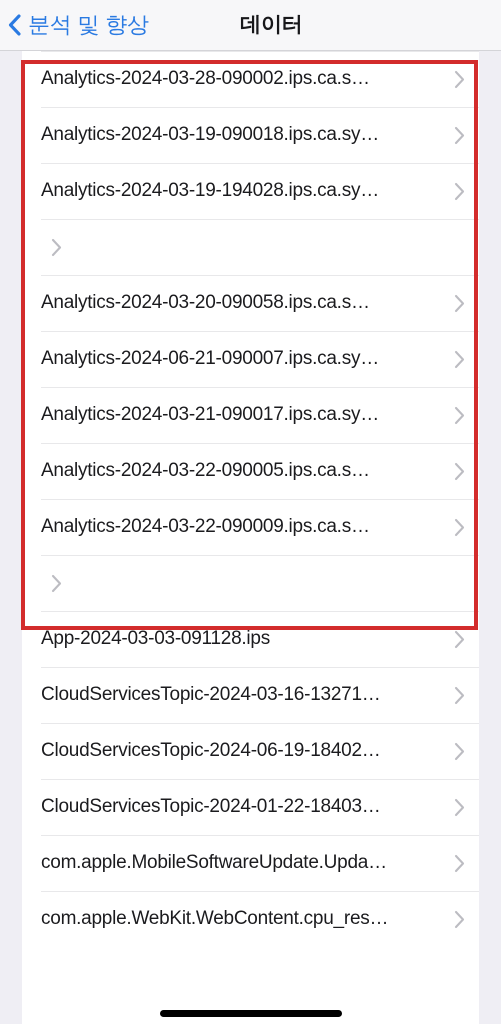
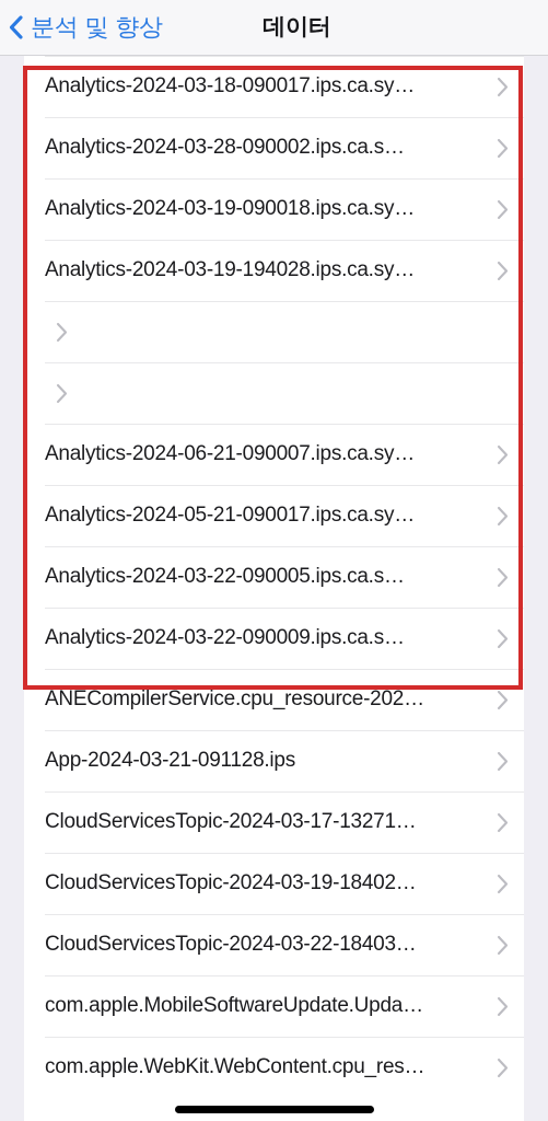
  분석 및 향상
  데이터
+ Analytics-2024-03-18-090017.ips.ca.sy…
  Analytics-2024-03-28-090002.ips.ca.s…
  Analytics-2024-03-19-090018.ips.ca.sy…
  Analytics-2024-03-19-194028.ips.ca.sy…
- Analytics-2024-03-20-090058.ips.ca.s…
  Analytics-2024-06-21-090007.ips.ca.sy…
- Analytics-2024-03-21-090017.ips.ca.sy…
+ Analytics-2024-05-21-090017.ips.ca.sy…
  Analytics-2024-03-22-090005.ips.ca.s…
  Analytics-2024-03-22-090009.ips.ca.s…
+ ANECompilerService.cpu_resource-202…
- App-2024-03-03-091128.ips
+ App-2024-03-21-091128.ips
- CloudServicesTopic-2024-03-16-13271…
+ CloudServicesTopic-2024-03-17-13271…
- CloudServicesTopic-2024-06-19-18402…
+ CloudServicesTopic-2024-03-19-18402…
- CloudServicesTopic-2024-01-22-18403…
+ CloudServicesTopic-2024-03-22-18403…
  com.apple.MobileSoftwareUpdate.Upda…
  com.apple.WebKit.WebContent.cpu_res…
